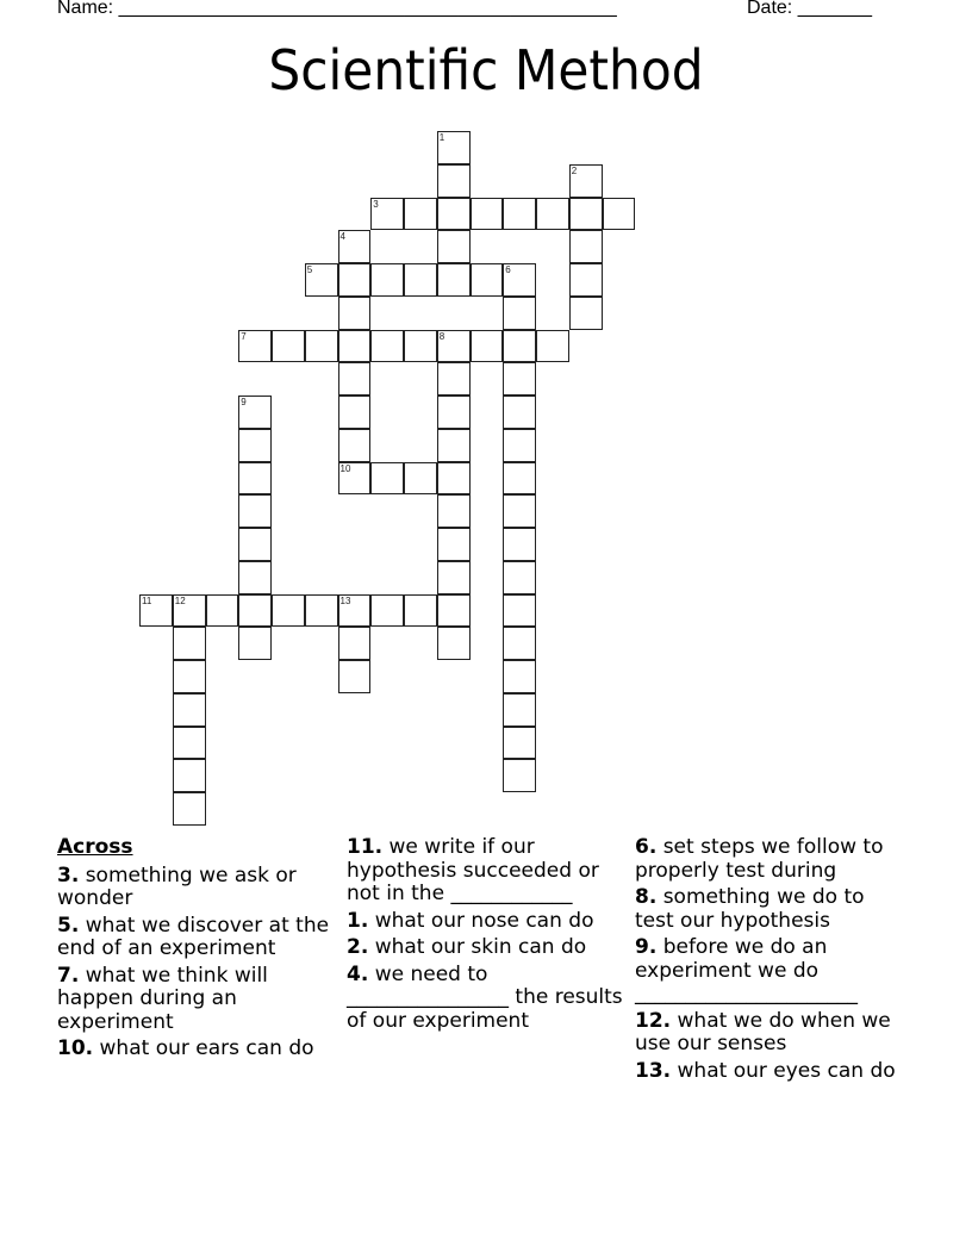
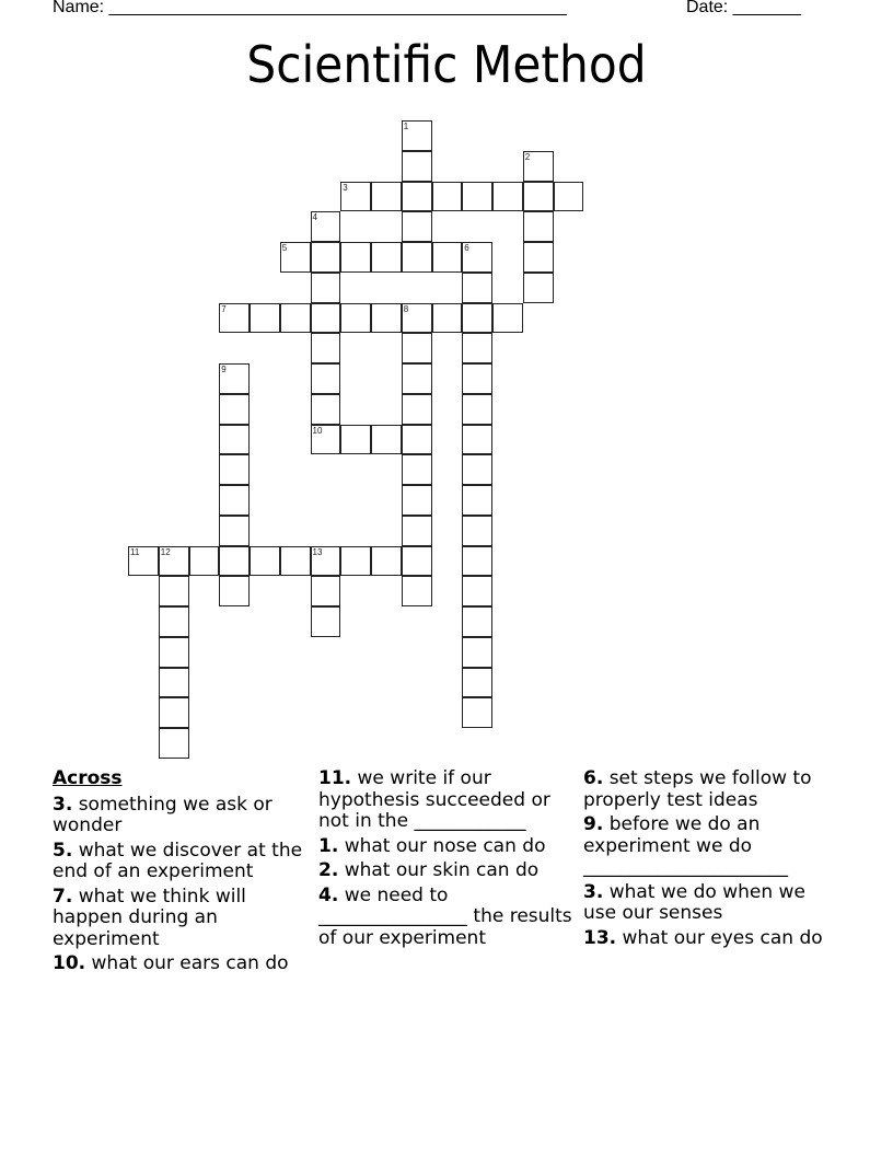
  Name: _______________________________________________
  Date: _______
  Scientific Method
  1
  2
  3
  4
  5
  6
  7
  8
  9
  10
  11
  12
  13
  Across
  3. something we ask or wonder
  5. what we discover at the end of an experiment
  7. what we think will happen during an experiment
  10. what our ears can do
  11. we write if our hypothesis succeeded or not in the ____________
  1. what our nose can do
  2. what our skin can do
  4. we need to ________________ the results of our experiment
- 6. set steps we follow to properly test during
+ 6. set steps we follow to properly test ideas
- 8. something we do to test our hypothesis
  9. before we do an experiment we do ______________________
- 12. what we do when we use our senses
+ 3. what we do when we use our senses
  13. what our eyes can do
